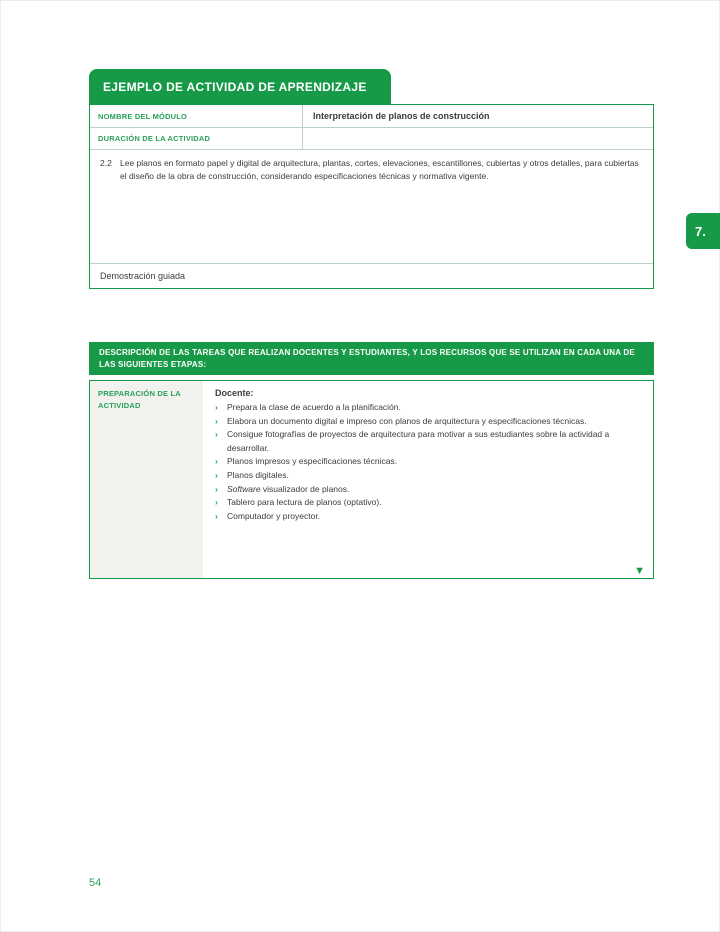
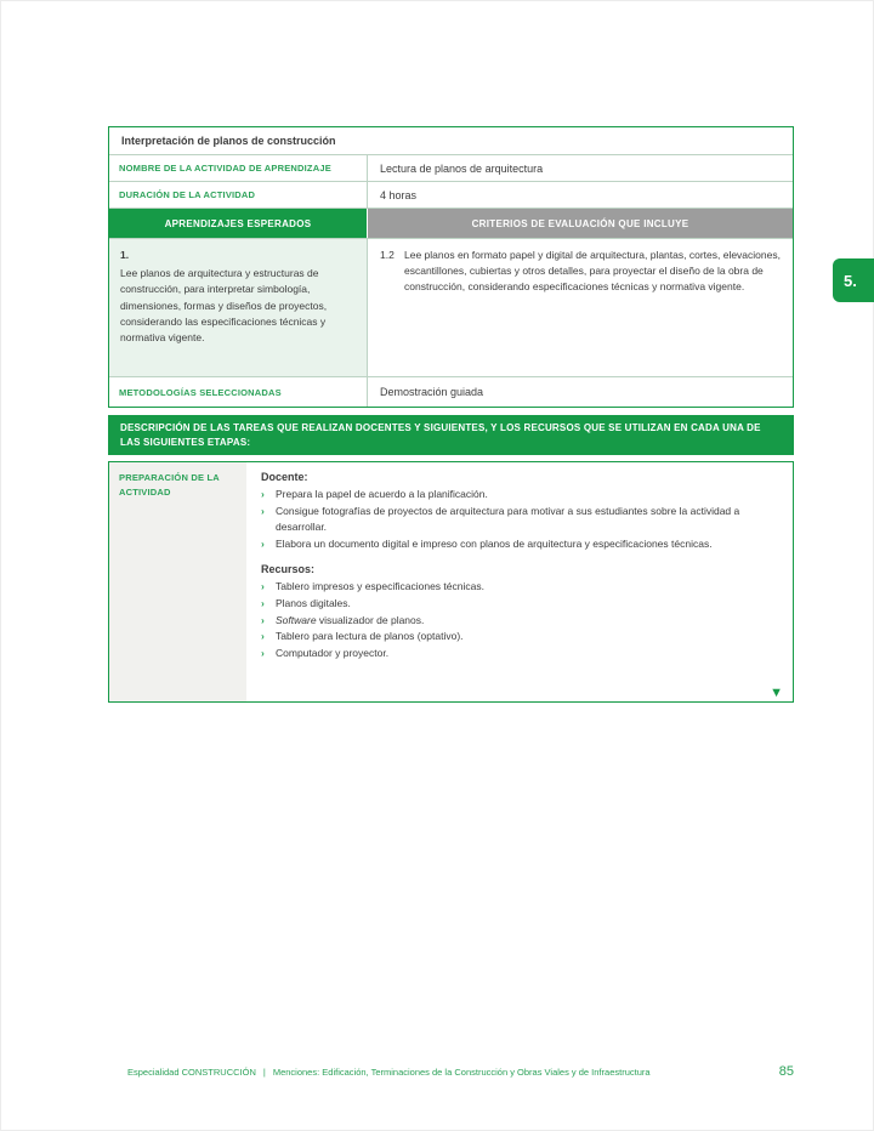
- EJEMPLO DE ACTIVIDAD DE APRENDIZAJE
- NOMBRE DEL MÓDULO
  Interpretación de planos de construcción
+ NOMBRE DE LA ACTIVIDAD DE APRENDIZAJE
+ Lectura de planos de arquitectura
  DURACIÓN DE LA ACTIVIDAD
+ 4 horas
+ APRENDIZAJES ESPERADOS
+ CRITERIOS DE EVALUACIÓN QUE INCLUYE
+ 1.
+ Lee planos de arquitectura y estructuras de construcción, para interpretar simbología, dimensiones, formas y diseños de proyectos, considerando las especificaciones técnicas y normativa vigente.
- 2.2
+ 1.2
- Lee planos en formato papel y digital de arquitectura, plantas, cortes, elevaciones, escantillones, cubiertas y otros detalles, para cubiertas el diseño de la obra de construcción, considerando especificaciones técnicas y normativa vigente.
+ Lee planos en formato papel y digital de arquitectura, plantas, cortes, elevaciones, escantillones, cubiertas y otros detalles, para proyectar el diseño de la obra de construcción, considerando especificaciones técnicas y normativa vigente.
+ METODOLOGÍAS SELECCIONADAS
  Demostración guiada
- DESCRIPCIÓN DE LAS TAREAS QUE REALIZAN DOCENTES Y ESTUDIANTES, Y LOS RECURSOS QUE SE UTILIZAN EN CADA UNA DE LAS SIGUIENTES ETAPAS:
+ DESCRIPCIÓN DE LAS TAREAS QUE REALIZAN DOCENTES Y SIGUIENTES, Y LOS RECURSOS QUE SE UTILIZAN EN CADA UNA DE LAS SIGUIENTES ETAPAS:
  PREPARACIÓN DE LA ACTIVIDAD
  Docente:
  ›
- Prepara la clase de acuerdo a la planificación.
+ Prepara la papel de acuerdo a la planificación.
  ›
- Elabora un documento digital e impreso con planos de arquitectura y especificaciones técnicas.
+ Consigue fotografías de proyectos de arquitectura para motivar a sus estudiantes sobre la actividad a desarrollar.
  ›
- Consigue fotografías de proyectos de arquitectura para motivar a sus estudiantes sobre la actividad a desarrollar.
+ Elabora un documento digital e impreso con planos de arquitectura y especificaciones técnicas.
+ Recursos:
  ›
- Planos impresos y especificaciones técnicas.
+ Tablero impresos y especificaciones técnicas.
  ›
  Planos digitales.
  ›
  Software visualizador de planos.
  ›
  Tablero para lectura de planos (optativo).
  ›
  Computador y proyector.
  ▼
- 7.
+ 5.
+ Especialidad CONSTRUCCIÓN
+ |
+ Menciones: Edificación, Terminaciones de la Construcción y Obras Viales y de Infraestructura
- 54
+ 85
